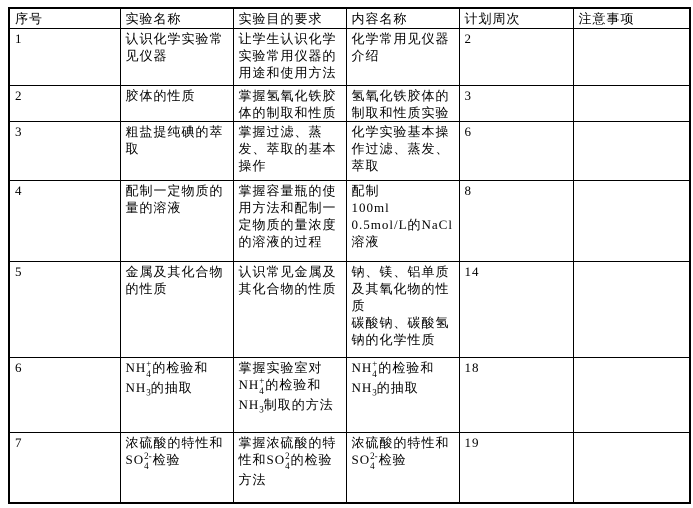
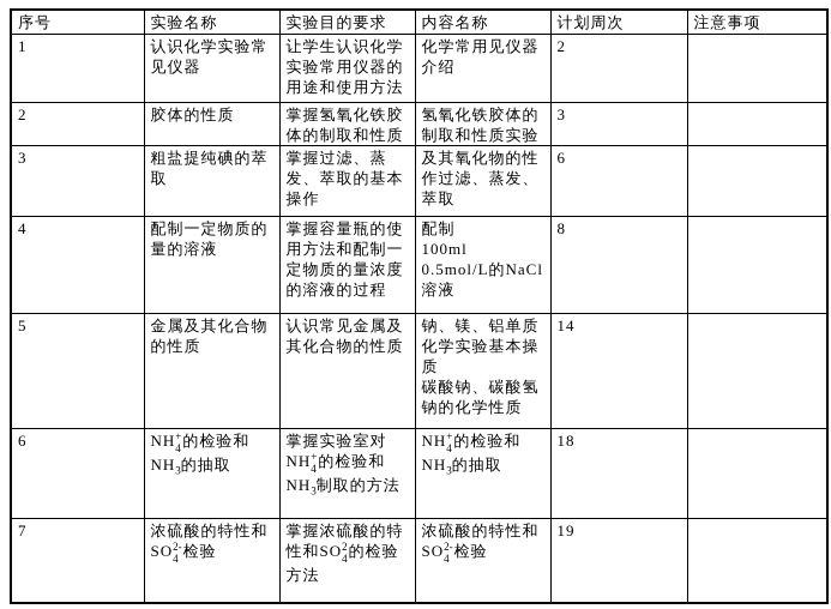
  序号	实验名称	实验目的要求	内容名称	计划周次	注意事项
  1	认识化学实验常见仪器	让学生认识化学实验常用仪器的用途和使用方法	化学常用见仪器介绍	2
  2	胶体的性质	掌握氢氧化铁胶体的制取和性质	氢氧化铁胶体的制取和性质实验	3
- 3	粗盐提纯碘的萃取	掌握过滤、蒸发、萃取的基本操作	化学实验基本操作过滤、蒸发、萃取	6
+ 3	粗盐提纯碘的萃取	掌握过滤、蒸发、萃取的基本操作	及其氧化物的性作过滤、蒸发、萃取	6
  4	配制一定物质的量的溶液	掌握容量瓶的使用方法和配制一定物质的量浓度的溶液的过程	配制100ml0.5mol/L的NaCl溶液	8
- 5	金属及其化合物的性质	认识常见金属及其化合物的性质	钠、镁、铝单质及其氧化物的性质碳酸钠、碳酸氢钠的化学性质	14
+ 5	金属及其化合物的性质	认识常见金属及其化合物的性质	钠、镁、铝单质化学实验基本操质碳酸钠、碳酸氢钠的化学性质	14
  6	NH+4的检验和NH3的抽取	掌握实验室对NH+4的检验和NH3制取的方法	NH+4的检验和NH3的抽取	18
  7	浓硫酸的特性和SO2-4检验	掌握浓硫酸的特性和SO24的检验方法	浓硫酸的特性和SO2-4检验	19
